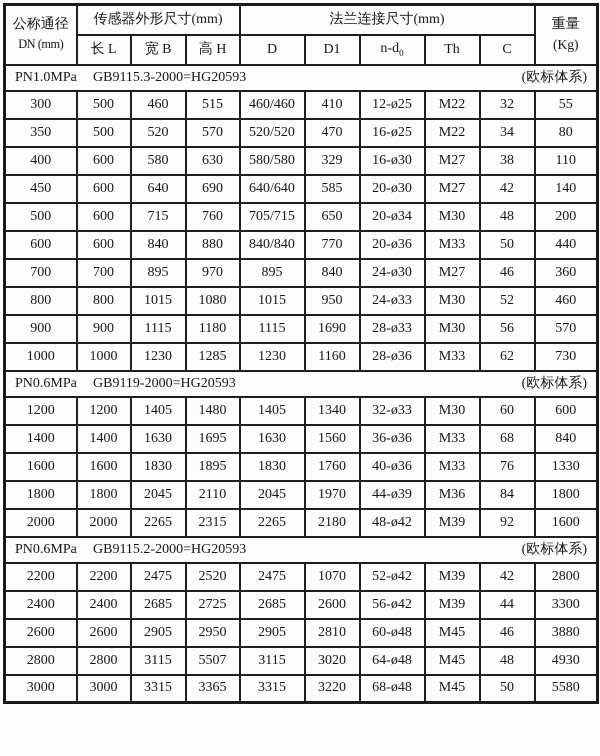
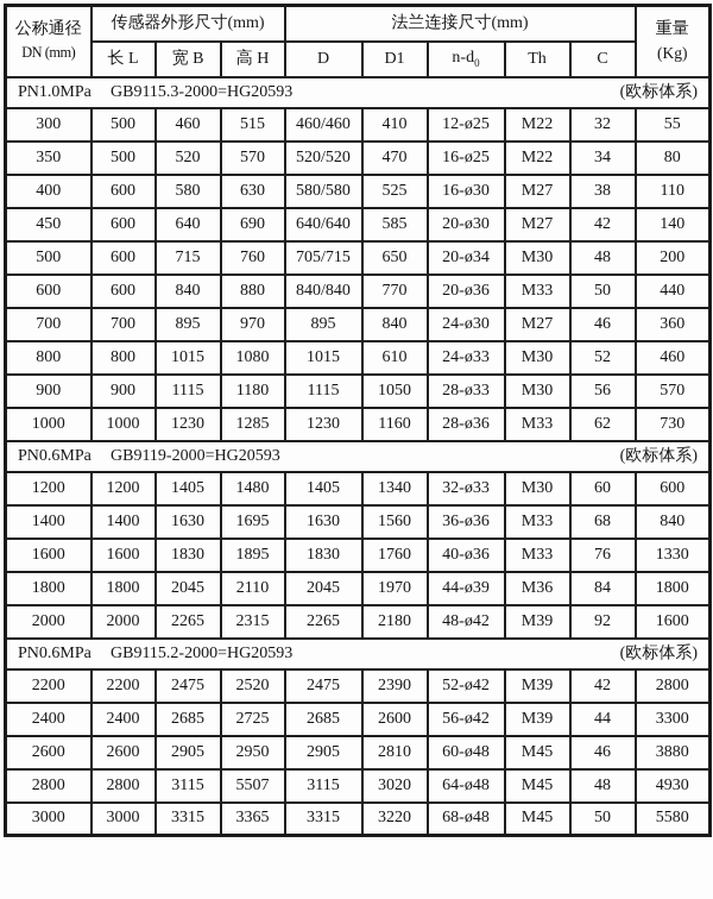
  公称通径 DN (mm)	传感器外形尺寸(mm)	法兰连接尺寸(mm)	重量 (Kg)
  长 L	宽 B	高 H	D	D1	n-d0	Th	C
  PN1.0MPa GB9115.3-2000=HG20593 (欧标体系)
  300	500	460	515	460/460	410	12-ø25	M22	32	55
  350	500	520	570	520/520	470	16-ø25	M22	34	80
- 400	600	580	630	580/580	329	16-ø30	M27	38	110
+ 400	600	580	630	580/580	525	16-ø30	M27	38	110
  450	600	640	690	640/640	585	20-ø30	M27	42	140
  500	600	715	760	705/715	650	20-ø34	M30	48	200
  600	600	840	880	840/840	770	20-ø36	M33	50	440
  700	700	895	970	895	840	24-ø30	M27	46	360
- 800	800	1015	1080	1015	950	24-ø33	M30	52	460
+ 800	800	1015	1080	1015	610	24-ø33	M30	52	460
- 900	900	1115	1180	1115	1690	28-ø33	M30	56	570
+ 900	900	1115	1180	1115	1050	28-ø33	M30	56	570
  1000	1000	1230	1285	1230	1160	28-ø36	M33	62	730
  PN0.6MPa GB9119-2000=HG20593 (欧标体系)
  1200	1200	1405	1480	1405	1340	32-ø33	M30	60	600
  1400	1400	1630	1695	1630	1560	36-ø36	M33	68	840
  1600	1600	1830	1895	1830	1760	40-ø36	M33	76	1330
  1800	1800	2045	2110	2045	1970	44-ø39	M36	84	1800
  2000	2000	2265	2315	2265	2180	48-ø42	M39	92	1600
  PN0.6MPa GB9115.2-2000=HG20593 (欧标体系)
- 2200	2200	2475	2520	2475	1070	52-ø42	M39	42	2800
+ 2200	2200	2475	2520	2475	2390	52-ø42	M39	42	2800
  2400	2400	2685	2725	2685	2600	56-ø42	M39	44	3300
  2600	2600	2905	2950	2905	2810	60-ø48	M45	46	3880
  2800	2800	3115	5507	3115	3020	64-ø48	M45	48	4930
  3000	3000	3315	3365	3315	3220	68-ø48	M45	50	5580
